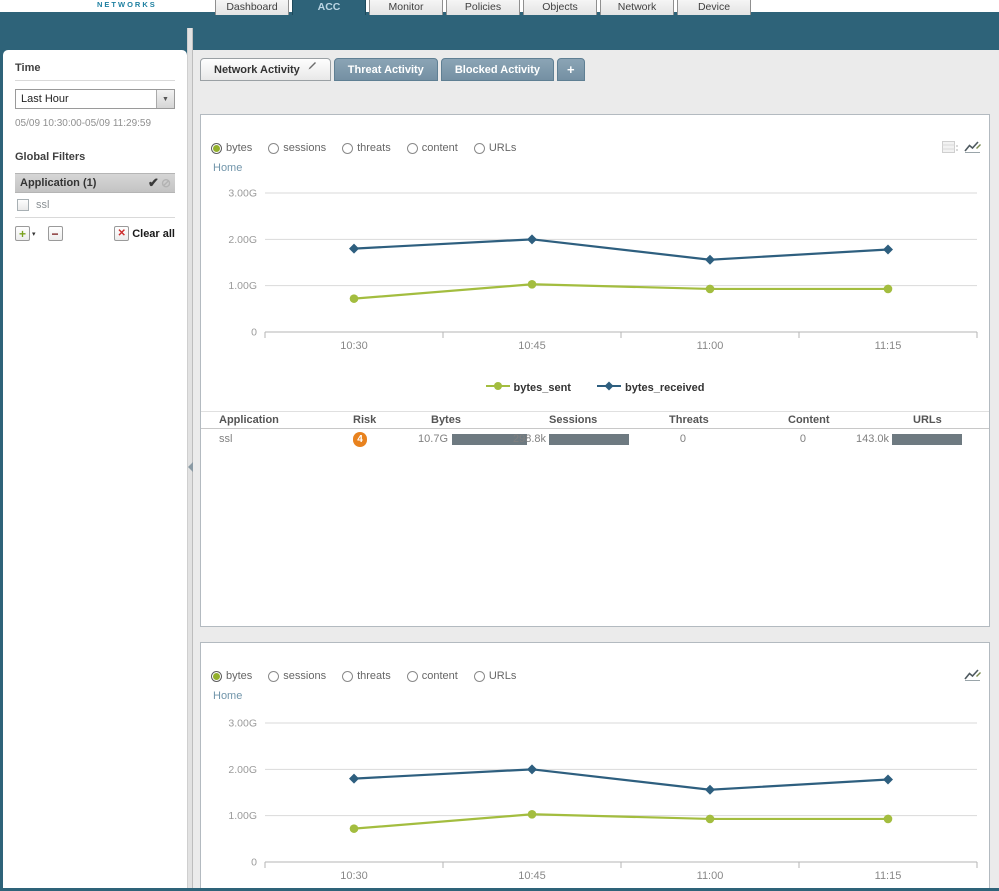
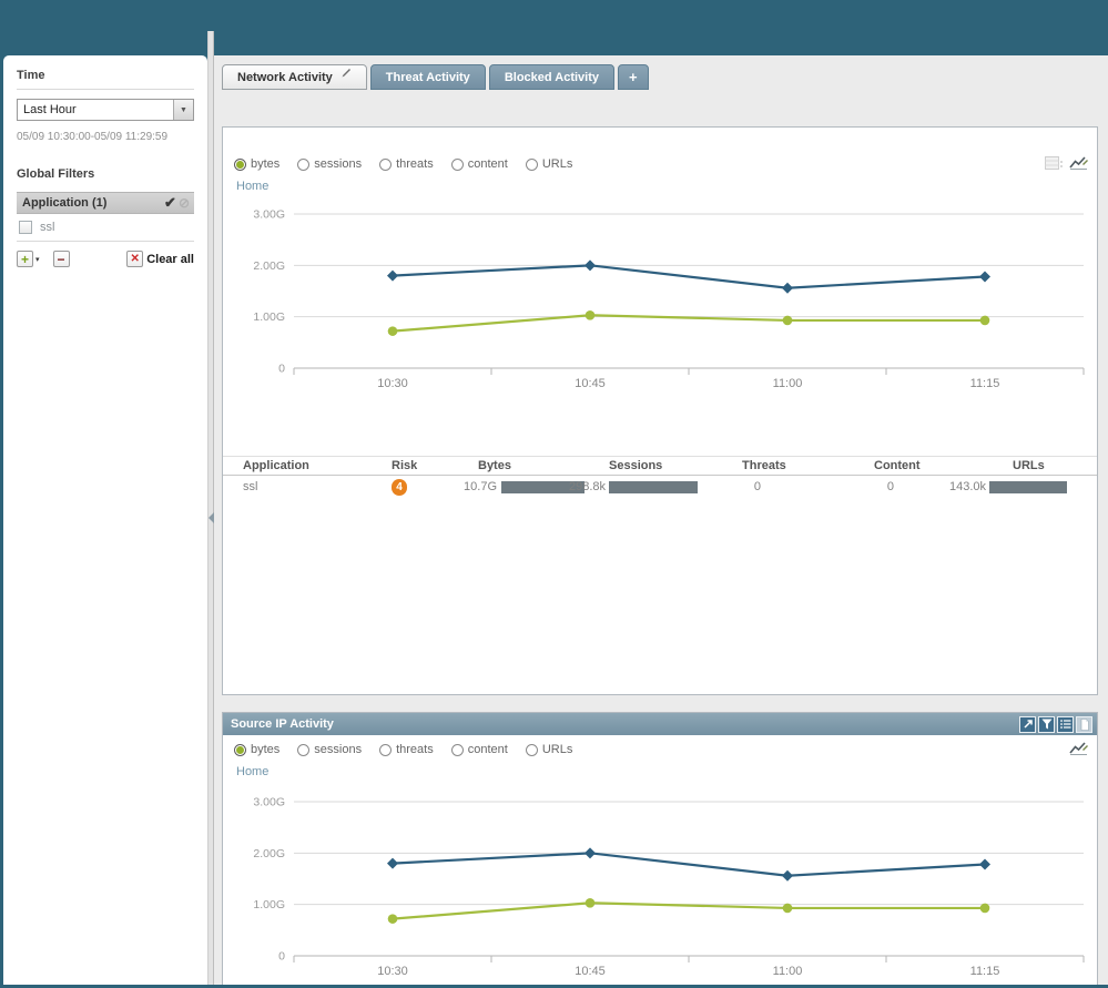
- NETWORKS
- Dashboard
- ACC
- Monitor
- Policies
- Objects
- Network
- Device
  Time
  Last Hour
  05/09 10:30:00-05/09 11:29:59
  Global Filters
  Application (1)
  ✔
  ⊘
  ssl
  +
  −
  ✕
  Clear all
  Network Activity
  Threat Activity
  Blocked Activity
  +
  bytes
  sessions
  threats
  content
  URLs
  Home
  3.00G
  2.00G
  1.00G
  0
  10:30
  10:45
  11:00
  11:15
- bytes_sent
- bytes_received
  Application
  Risk
  Bytes
  Sessions
  Threats
  Content
  URLs
  ssl
  4
  10.7G
  298.8k
  0
  0
  143.0k
+ Source IP Activity
  bytes
  sessions
  threats
  content
  URLs
  Home
  3.00G
  2.00G
  1.00G
  0
  10:30
  10:45
  11:00
  11:15
